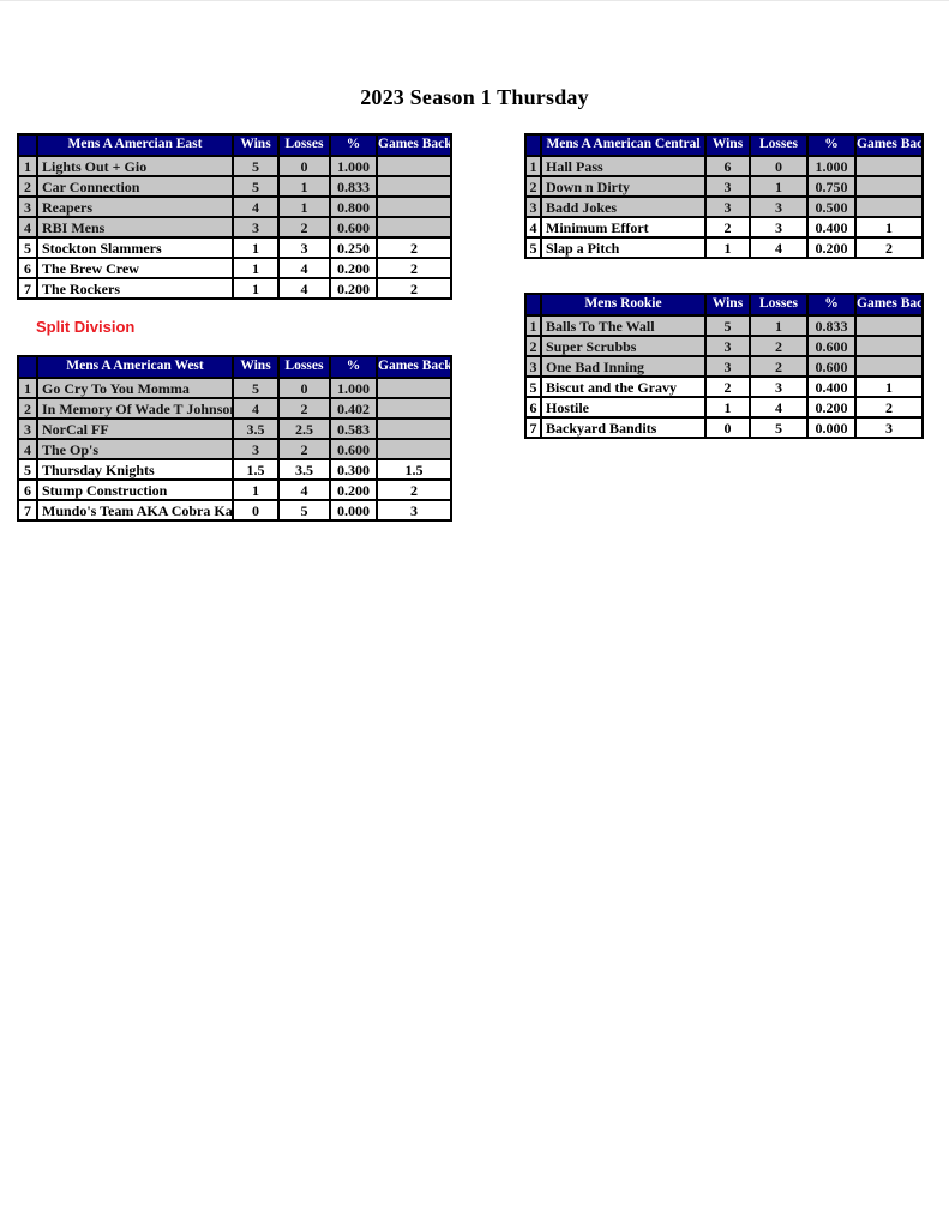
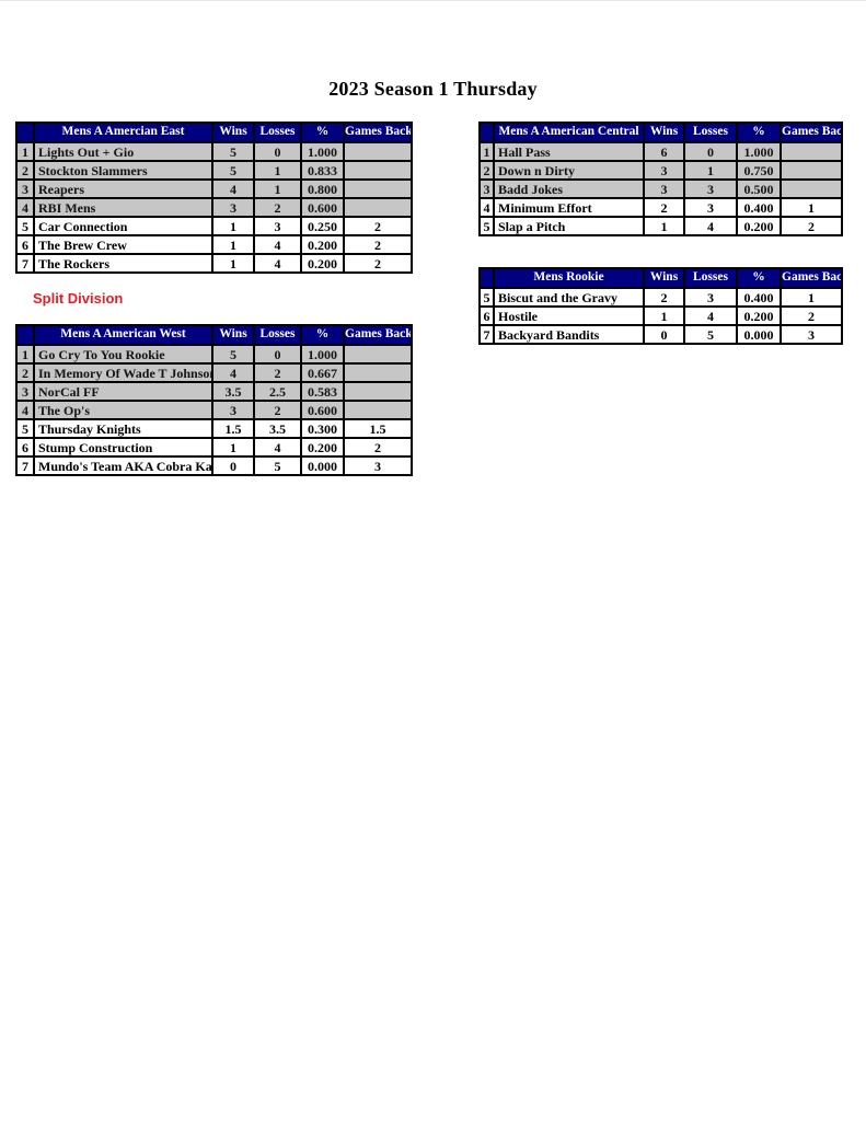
  2023 Season 1 Thursday
  	Mens A Amercian East	Wins	Losses	%	Games Back
  1	Lights Out + Gio	5	0	1.000
- 2	Car Connection	5	1	0.833
+ 2	Stockton Slammers	5	1	0.833
  3	Reapers	4	1	0.800
  4	RBI Mens	3	2	0.600
- 5	Stockton Slammers	1	3	0.250	2
+ 5	Car Connection	1	3	0.250	2
  6	The Brew Crew	1	4	0.200	2
  7	The Rockers	1	4	0.200	2
  Split Division
  	Mens A American West	Wins	Losses	%	Games Back
- 1	Go Cry To You Momma	5	0	1.000
+ 1	Go Cry To You Rookie	5	0	1.000
- 2	In Memory Of Wade T Johnso	4	2	0.402
+ 2	In Memory Of Wade T Johnso	4	2	0.667
  3	NorCal FF	3.5	2.5	0.583
  4	The Op's	3	2	0.600
  5	Thursday Knights	1.5	3.5	0.300	1.5
  6	Stump Construction	1	4	0.200	2
  7	Mundo's Team AKA Cobra Ka	0	5	0.000	3
  	Mens A American Central	Wins	Losses	%	Games Bac
  1	Hall Pass	6	0	1.000
  2	Down n Dirty	3	1	0.750
  3	Badd Jokes	3	3	0.500
  4	Minimum Effort	2	3	0.400	1
  5	Slap a Pitch	1	4	0.200	2
  	Mens Rookie	Wins	Losses	%	Games Bac
- 1	Balls To The Wall	5	1	0.833
- 2	Super Scrubbs	3	2	0.600
- 3	One Bad Inning	3	2	0.600
  5	Biscut and the Gravy	2	3	0.400	1
  6	Hostile	1	4	0.200	2
  7	Backyard Bandits	0	5	0.000	3
